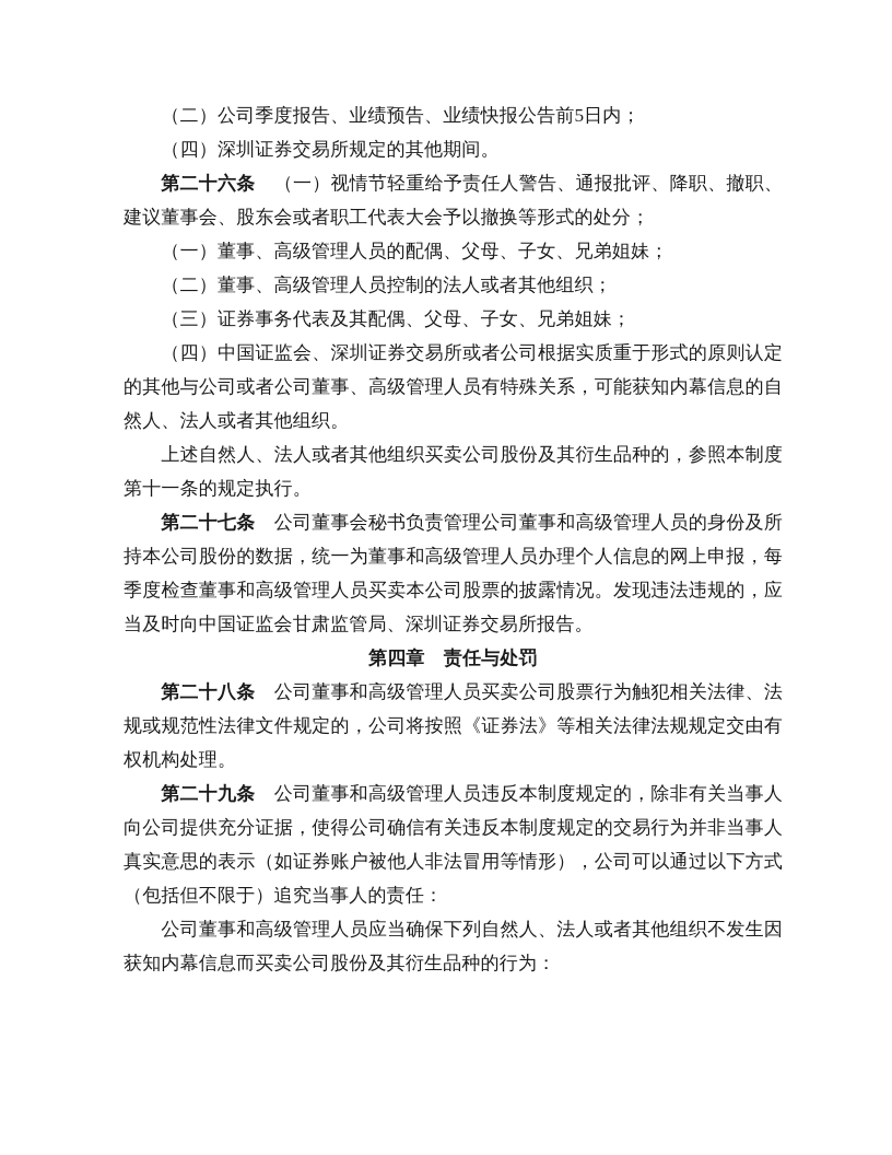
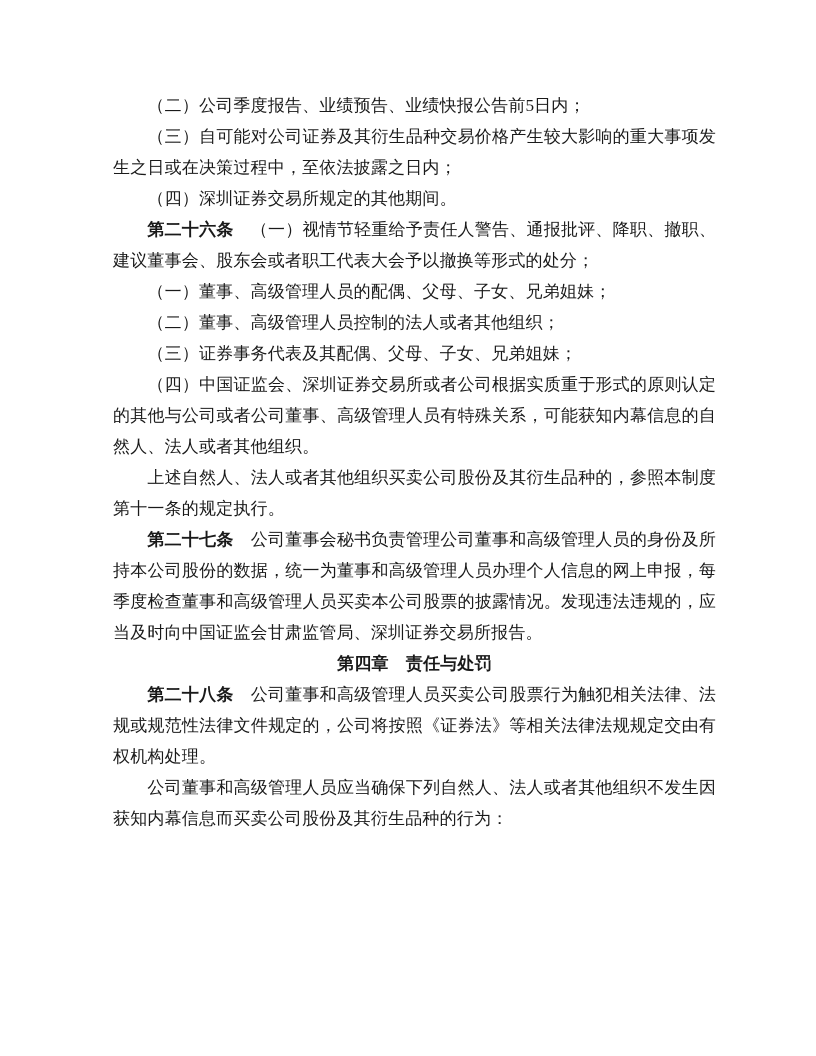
  （二）公司季度报告、业绩预告、业绩快报公告前5日内；
+ （三）自可能对公司证券及其衍生品种交易价格产生较大影响的重大事项发生之日或在决策过程中，至依法披露之日内；
  （四）深圳证券交易所规定的其他期间。
  第二十六条 （一）视情节轻重给予责任人警告、通报批评、降职、撤职、建议董事会、股东会或者职工代表大会予以撤换等形式的处分；
  （一）董事、高级管理人员的配偶、父母、子女、兄弟姐妹；
  （二）董事、高级管理人员控制的法人或者其他组织；
  （三）证券事务代表及其配偶、父母、子女、兄弟姐妹；
  （四）中国证监会、深圳证券交易所或者公司根据实质重于形式的原则认定的其他与公司或者公司董事、高级管理人员有特殊关系，可能获知内幕信息的自然人、法人或者其他组织。
  上述自然人、法人或者其他组织买卖公司股份及其衍生品种的，参照本制度第十一条的规定执行。
  第二十七条 公司董事会秘书负责管理公司董事和高级管理人员的身份及所持本公司股份的数据，统一为董事和高级管理人员办理个人信息的网上申报，每季度检查董事和高级管理人员买卖本公司股票的披露情况。发现违法违规的，应当及时向中国证监会甘肃监管局、深圳证券交易所报告。
  第四章 责任与处罚
  第二十八条 公司董事和高级管理人员买卖公司股票行为触犯相关法律、法规或规范性法律文件规定的，公司将按照《证券法》等相关法律法规规定交由有权机构处理。
- 第二十九条 公司董事和高级管理人员违反本制度规定的，除非有关当事人向公司提供充分证据，使得公司确信有关违反本制度规定的交易行为并非当事人真实意思的表示（如证券账户被他人非法冒用等情形），公司可以通过以下方式（包括但不限于）追究当事人的责任：
  公司董事和高级管理人员应当确保下列自然人、法人或者其他组织不发生因获知内幕信息而买卖公司股份及其衍生品种的行为：
